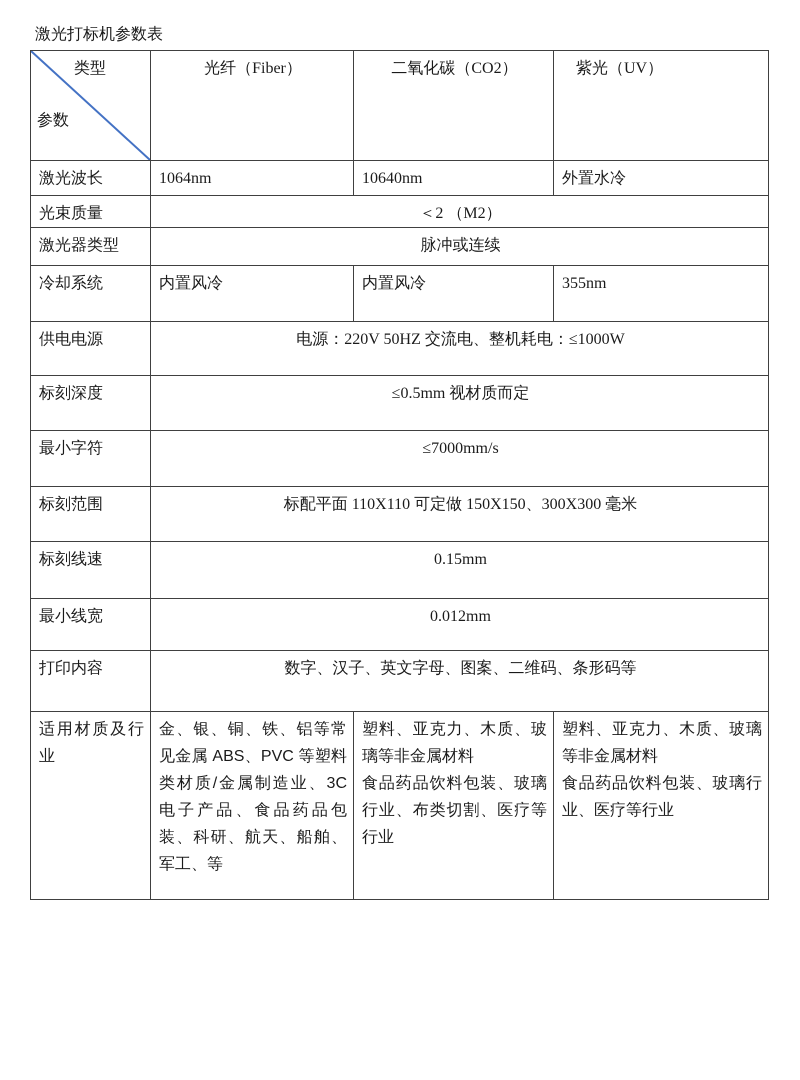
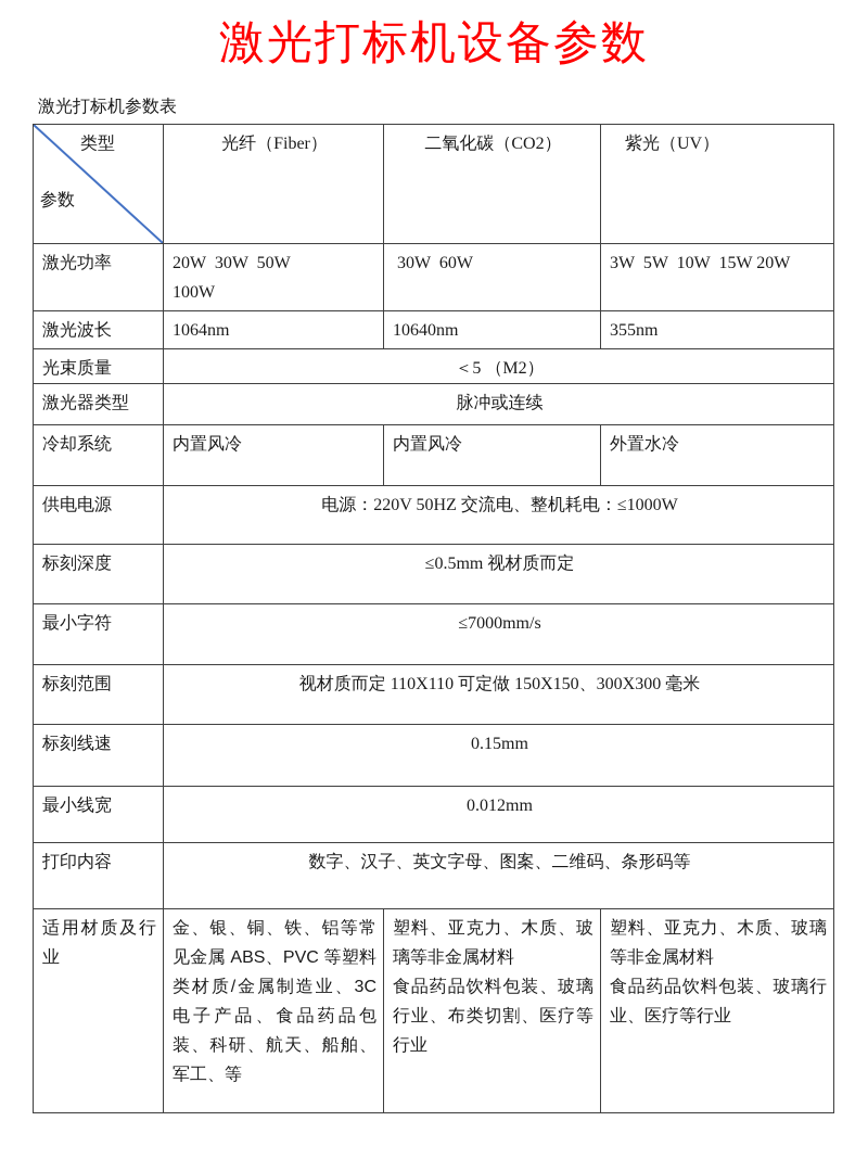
+ 激光打标机设备参数
  激光打标机参数表
  类型 参数	光纤（Fiber）	二氧化碳（CO2）	紫光（UV）
+ 激光功率	20W 30W 50W 100W	30W 60W	3W 5W 10W 15W 20W
- 激光波长	1064nm	10640nm	外置水冷
+ 激光波长	1064nm	10640nm	355nm
- 光束质量	＜2 （M2）
+ 光束质量	＜5 （M2）
  激光器类型	脉冲或连续
- 冷却系统	内置风冷	内置风冷	355nm
+ 冷却系统	内置风冷	内置风冷	外置水冷
  供电电源	电源：220V 50HZ 交流电、整机耗电：≤1000W
  标刻深度	≤0.5mm 视材质而定
  最小字符	≤7000mm/s
- 标刻范围	标配平面 110X110 可定做 150X150、300X300 毫米
+ 标刻范围	视材质而定 110X110 可定做 150X150、300X300 毫米
  标刻线速	0.15mm
  最小线宽	0.012mm
  打印内容	数字、汉子、英文字母、图案、二维码、条形码等
  适用材质及行业	金、银、铜、铁、铝等常见金属 ABS、PVC 等塑料类材质/金属制造业、3C 电子产品、食品药品包装、科研、航天、船舶、军工、等	塑料、亚克力、木质、玻璃等非金属材料 食品药品饮料包装、玻璃行业、布类切割、医疗等行业	塑料、亚克力、木质、玻璃等非金属材料 食品药品饮料包装、玻璃行业、医疗等行业
